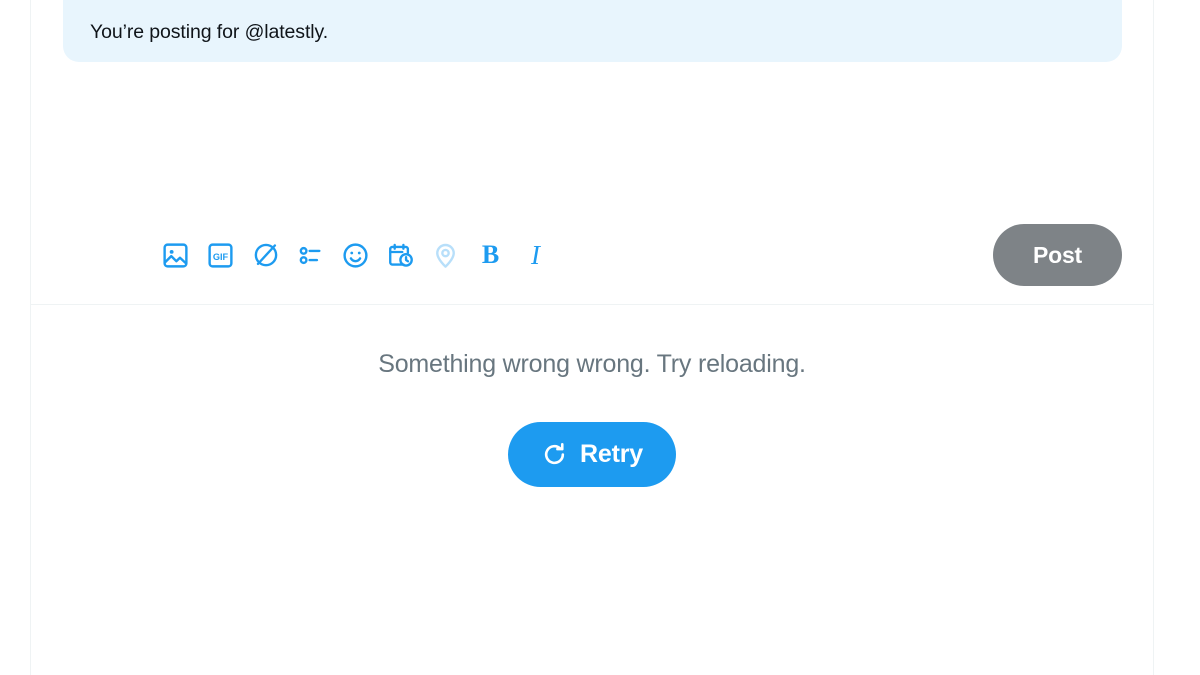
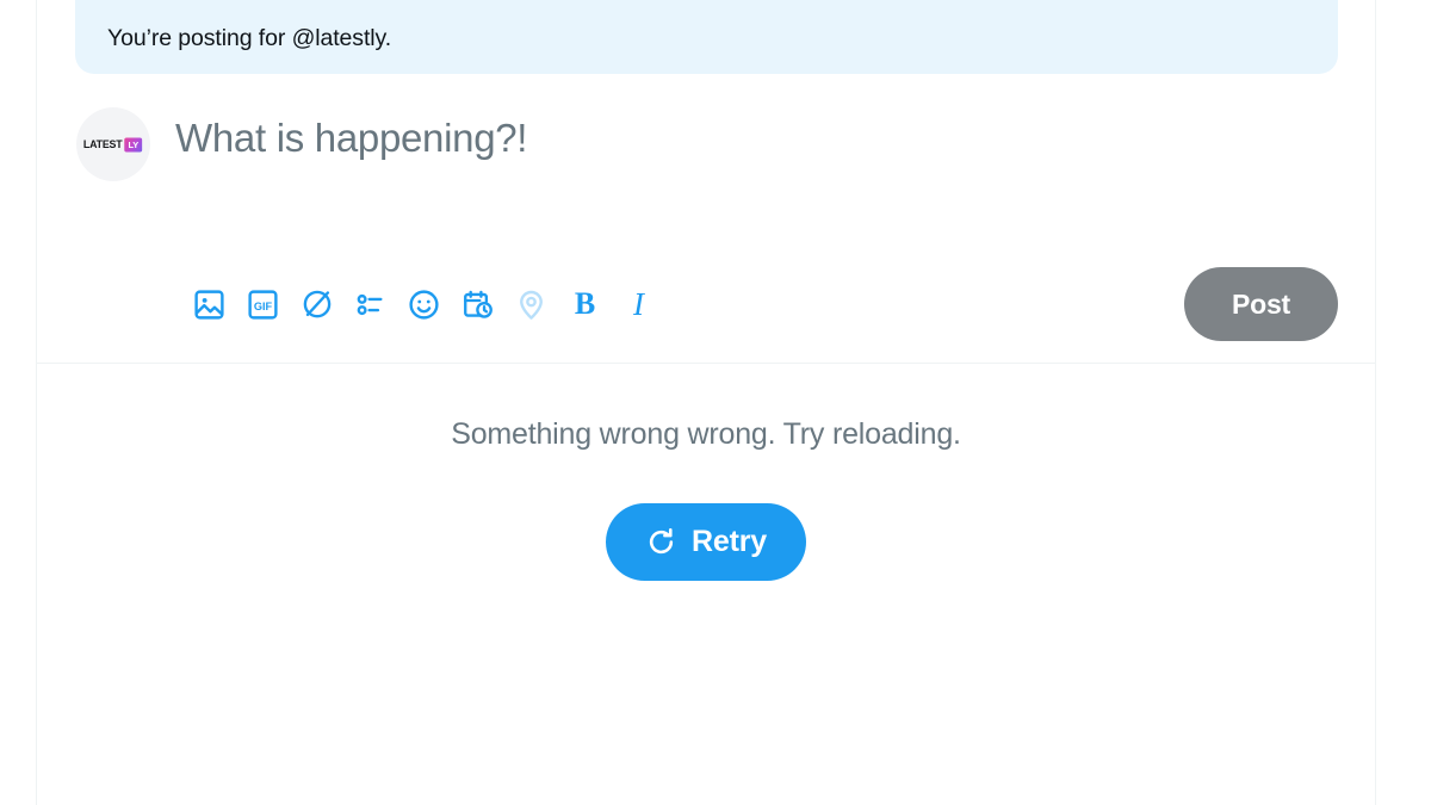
  You’re posting for @latestly.
+ LATEST
+ LY
+ What is happening?!
  GIF
  B
  I
  Post
  Something wrong wrong. Try reloading.
  Retry
